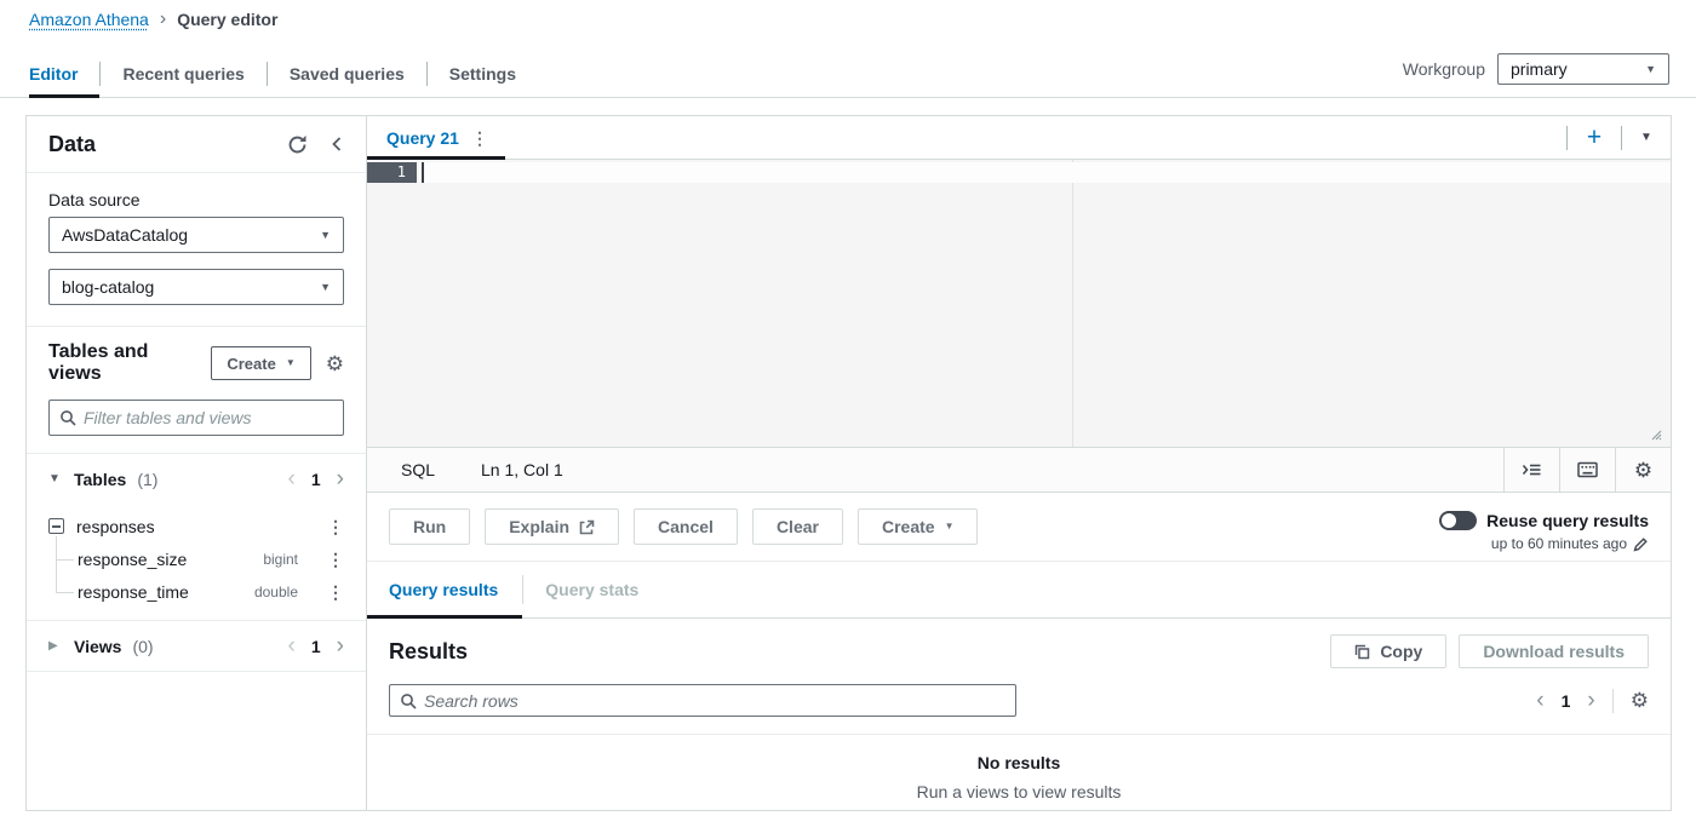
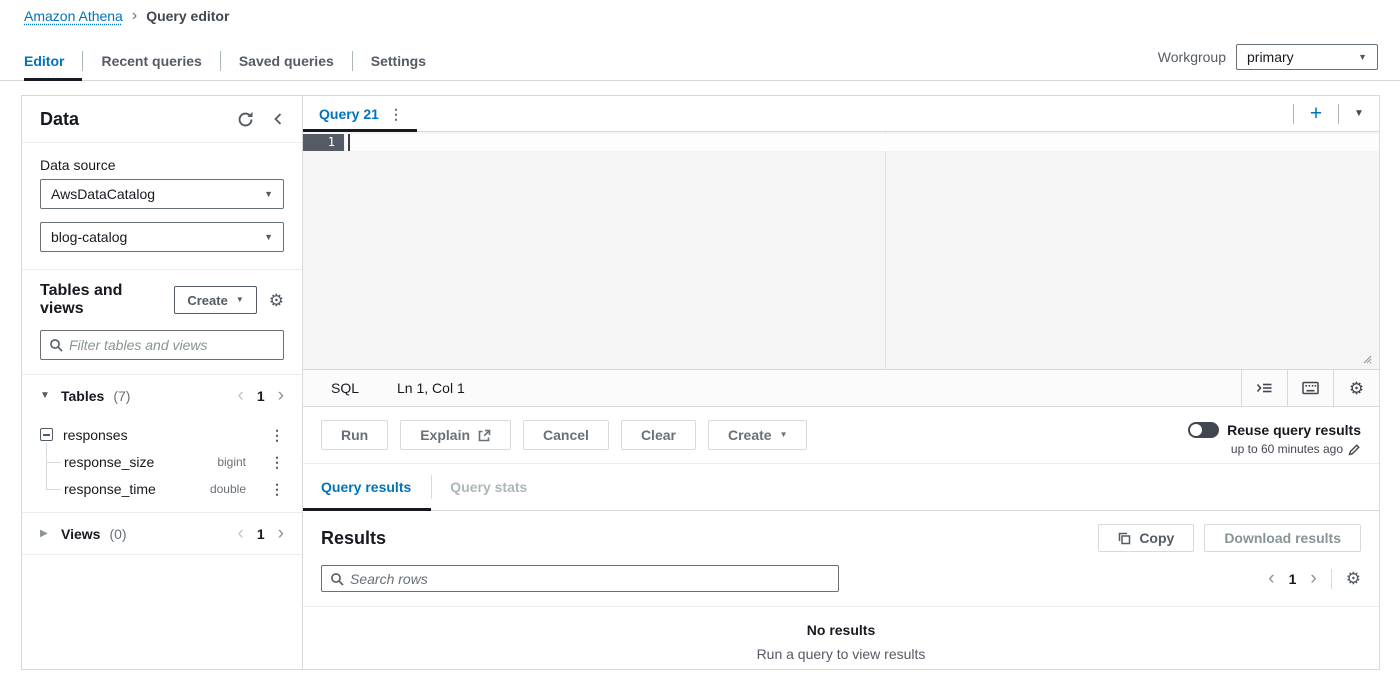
  Amazon Athena
  ›
  Query editor
  Editor
  Recent queries
  Saved queries
  Settings
  Workgroup
  primary
  ▼
  Data
  Data source
  AwsDataCatalog
  ▼
  blog-catalog
  ▼
  Tables and views
  Create
  ▼
  ⚙
  Filter tables and views
  ▼
  Tables
- (1)
+ (7)
  ‹
  1
  ›
  responses
  ⋮
  response_size
  bigint
  ⋮
  response_time
  double
  ⋮
  ▶
  Views
  (0)
  ‹
  1
  ›
  Query 21
  ⋮
  +
  ▼
  1
  SQL
  Ln 1, Col 1
  ⚙
  Run
  Explain
  Cancel
  Clear
  Create
  ▼
  Reuse query results
  up to 60 minutes ago
  Query results
  Query stats
  Results
  Copy
  Download results
  Search rows
  ‹
  1
  ›
  ⚙
  No results
- Run a views to view results
+ Run a query to view results
